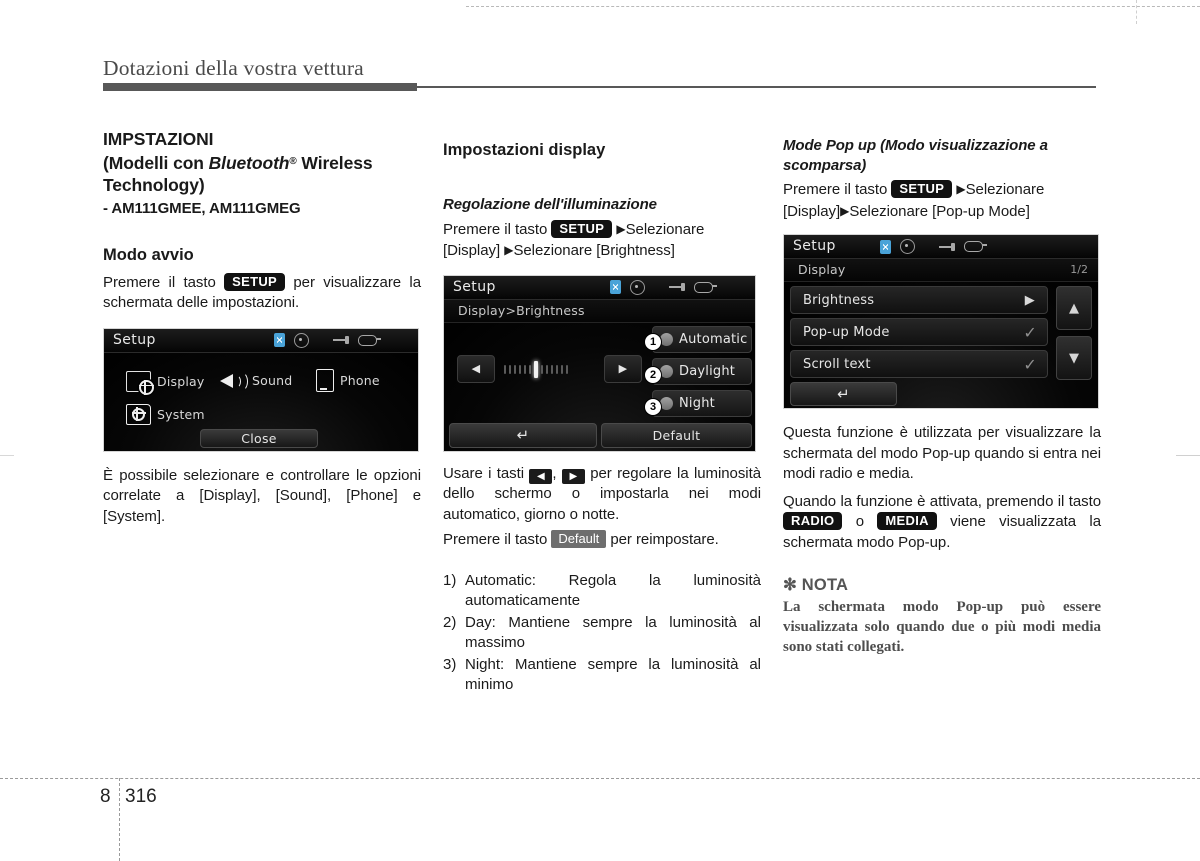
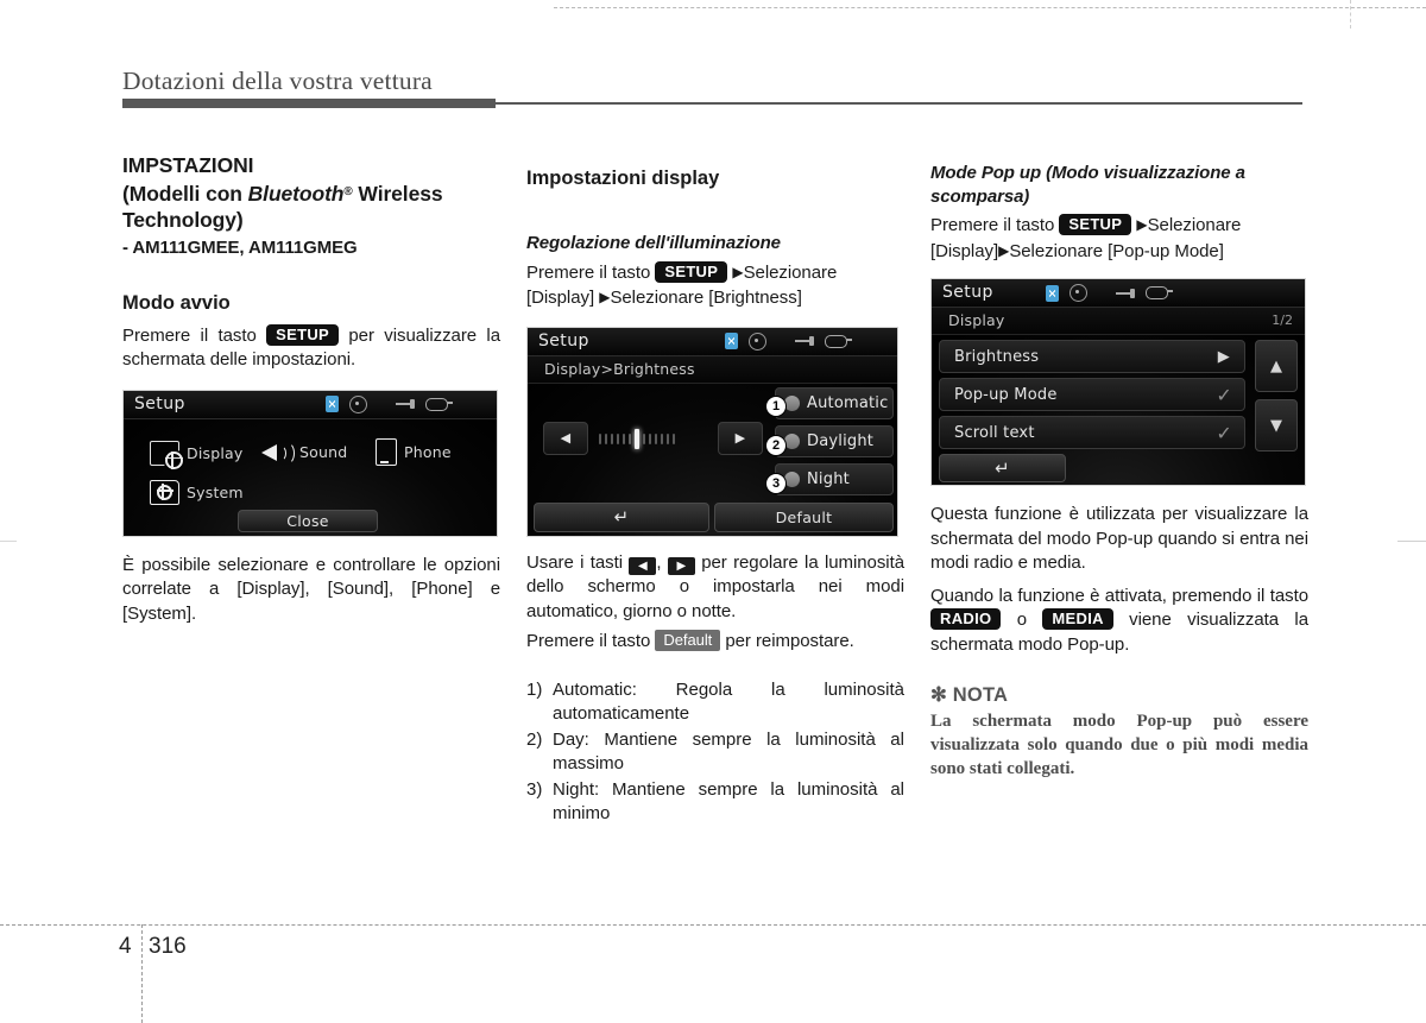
  Dotazioni della vostra vettura
  IMPSTAZIONI
  (Modelli con Bluetooth® Wireless
  Technology)
  - AM111GMEE, AM111GMEG
  Modo avvio
  Premere il tasto SETUP per visualizzare la schermata delle impostazioni.
  Setup
  Display
  Sound
  Phone
  System
  Close
  È possibile selezionare e controllare le opzioni correlate a [Display], [Sound], [Phone] e [System].
  Impostazioni display
  Regolazione dell'illuminazione
  Premere il tasto SETUP ▶Selezionare
  [Display] ▶Selezionare [Brightness]
  Setup
  Display>Brightness
  ◀
  ▶
  1
  Automatic
  2
  Daylight
  3
  Night
  ↵
  Default
  Usare i tasti ◀ , ▶ per regolare la luminosità dello schermo o impostarla nei modi automatico, giorno o notte.
  Premere il tasto Default per reimpostare.
  1)
  Automatic: Regola la luminosità automaticamente
  2)
  Day: Mantiene sempre la luminosità al massimo
  3)
  Night: Mantiene sempre la luminosità al minimo
  Mode Pop up (Modo visualizzazione a
  scomparsa)
  Premere il tasto SETUP ▶Selezionare
  [Display]▶Selezionare [Pop-up Mode]
  Setup
  Display
  1/2
  Brightness
  ▶
  Pop-up Mode
  ✓
  Scroll text
  ✓
  ▲
  ▼
  ↵
  Questa funzione è utilizzata per visualizzare la schermata del modo Pop-up quando si entra nei modi radio e media.
  Quando la funzione è attivata, premendo il tasto RADIO o MEDIA viene visualizzata la schermata modo Pop-up.
  ✻ NOTA
  La schermata modo Pop-up può essere visualizzata solo quando due o più modi media sono stati collegati.
- 8
+ 4
  316
